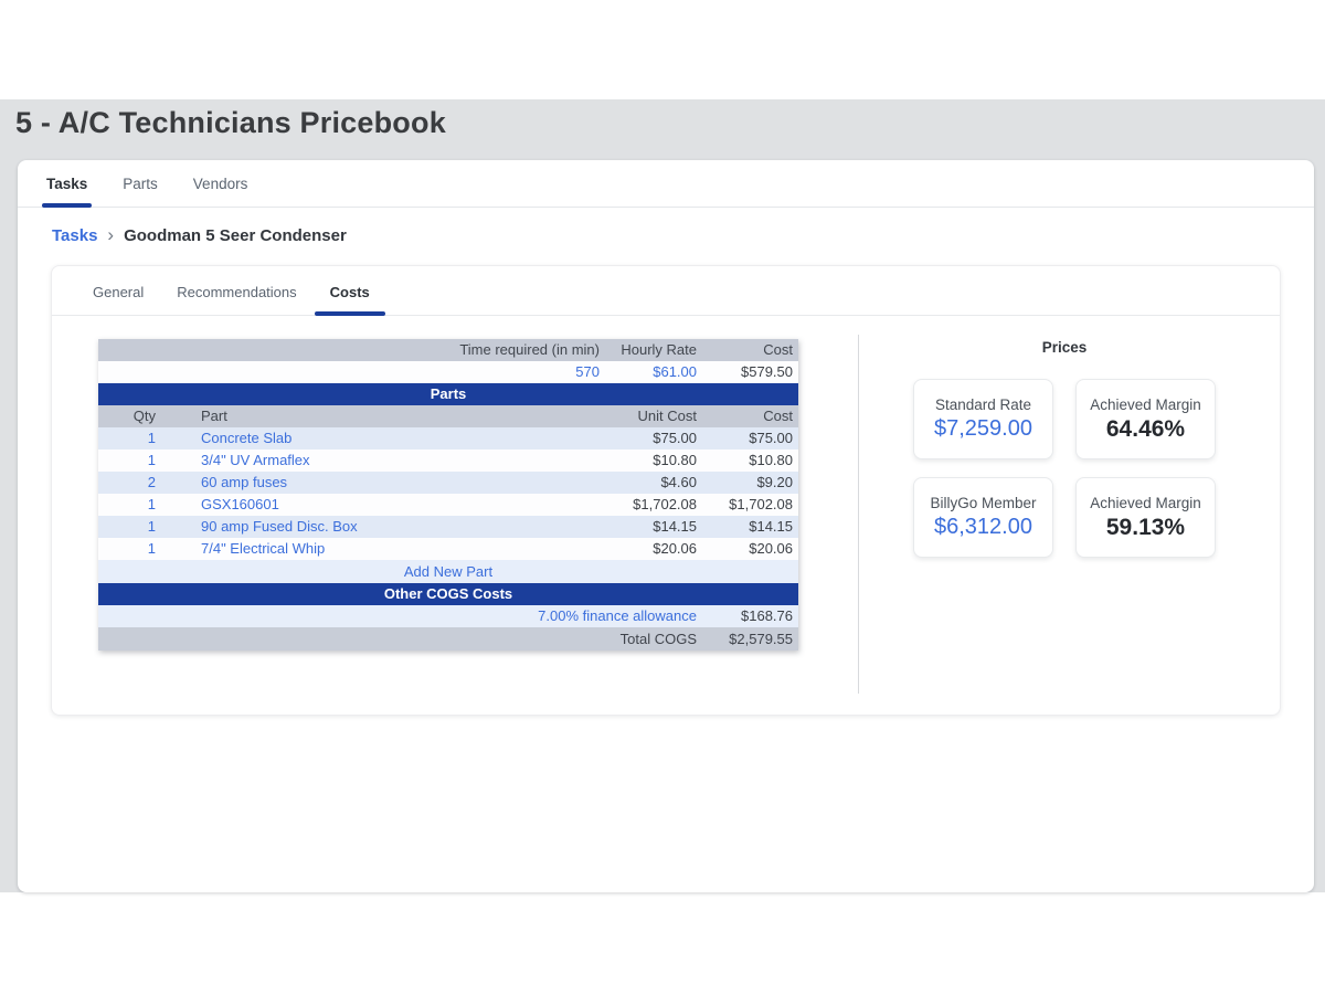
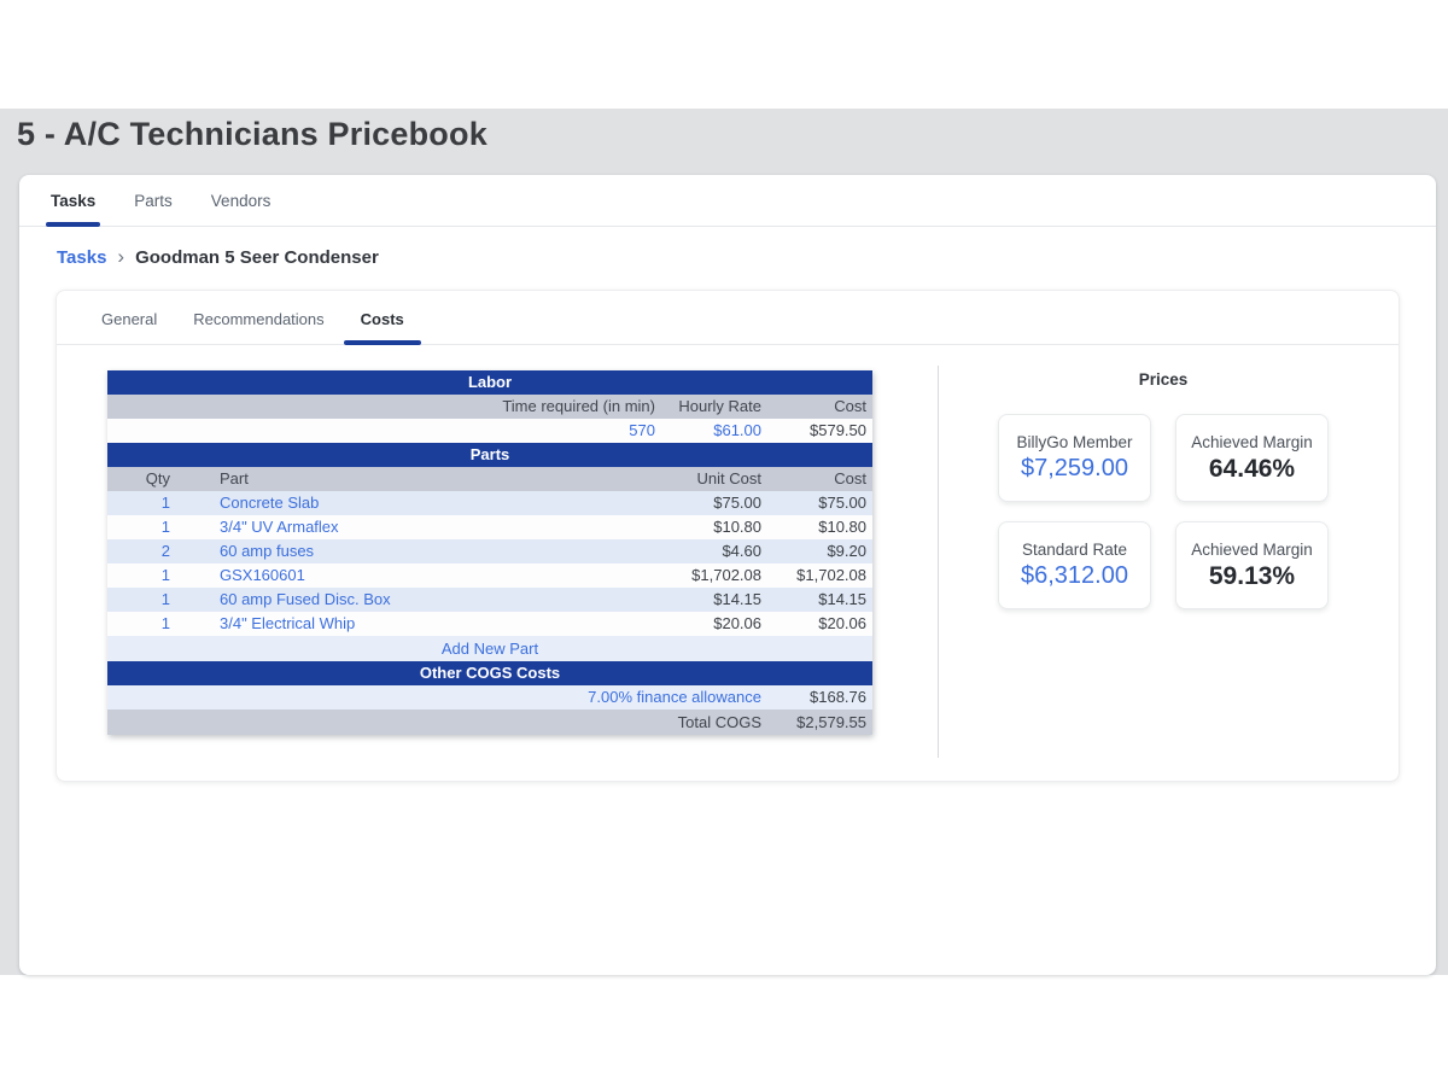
  5 - A/C Technicians Pricebook
  Tasks
  Parts
  Vendors
  Tasks
  ›
  Goodman 5 Seer Condenser
  General
  Recommendations
  Costs
+ Labor
  Time required (in min)
  Hourly Rate
  Cost
  570
  $61.00
  $579.50
  Parts
  Qty
  Part
  Unit Cost
  Cost
  1
  Concrete Slab
  $75.00
  $75.00
  1
  3/4" UV Armaflex
  $10.80
  $10.80
  2
  60 amp fuses
  $4.60
  $9.20
  1
  GSX160601
  $1,702.08
  $1,702.08
  1
- 90 amp Fused Disc. Box
+ 60 amp Fused Disc. Box
  $14.15
  $14.15
  1
- 7/4" Electrical Whip
+ 3/4" Electrical Whip
  $20.06
  $20.06
  Add New Part
  Other COGS Costs
  7.00% finance allowance
  $168.76
  Total COGS
  $2,579.55
  Prices
- Standard Rate
+ BillyGo Member
  $7,259.00
  Achieved Margin
  64.46%
- BillyGo Member
+ Standard Rate
  $6,312.00
  Achieved Margin
  59.13%
